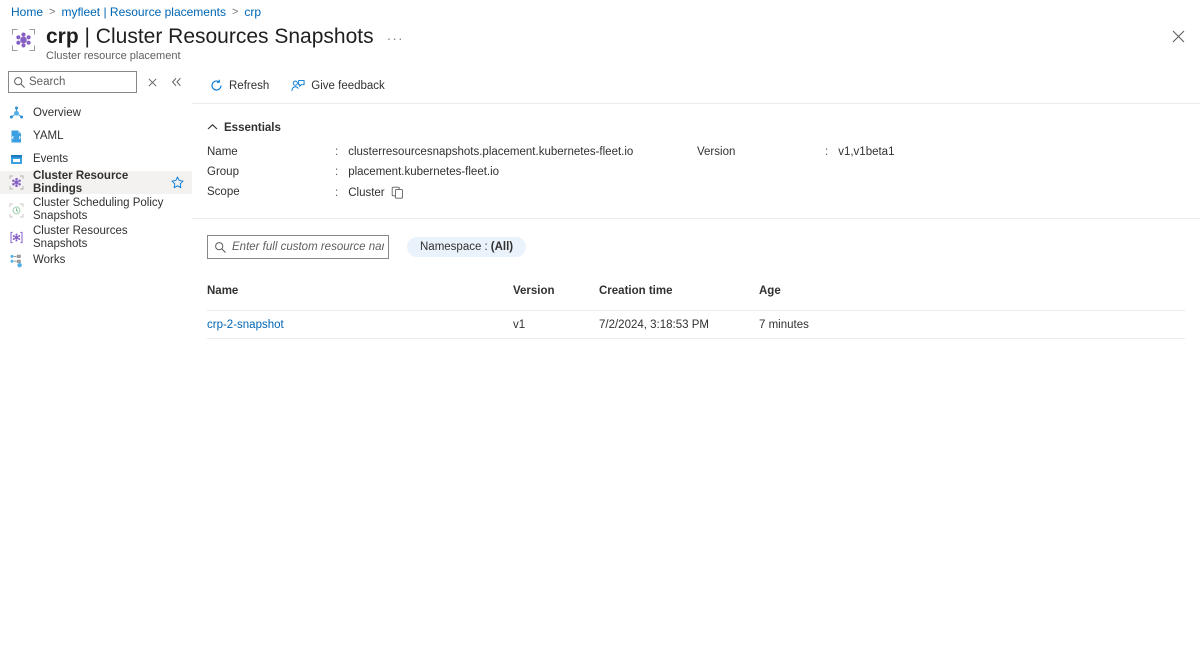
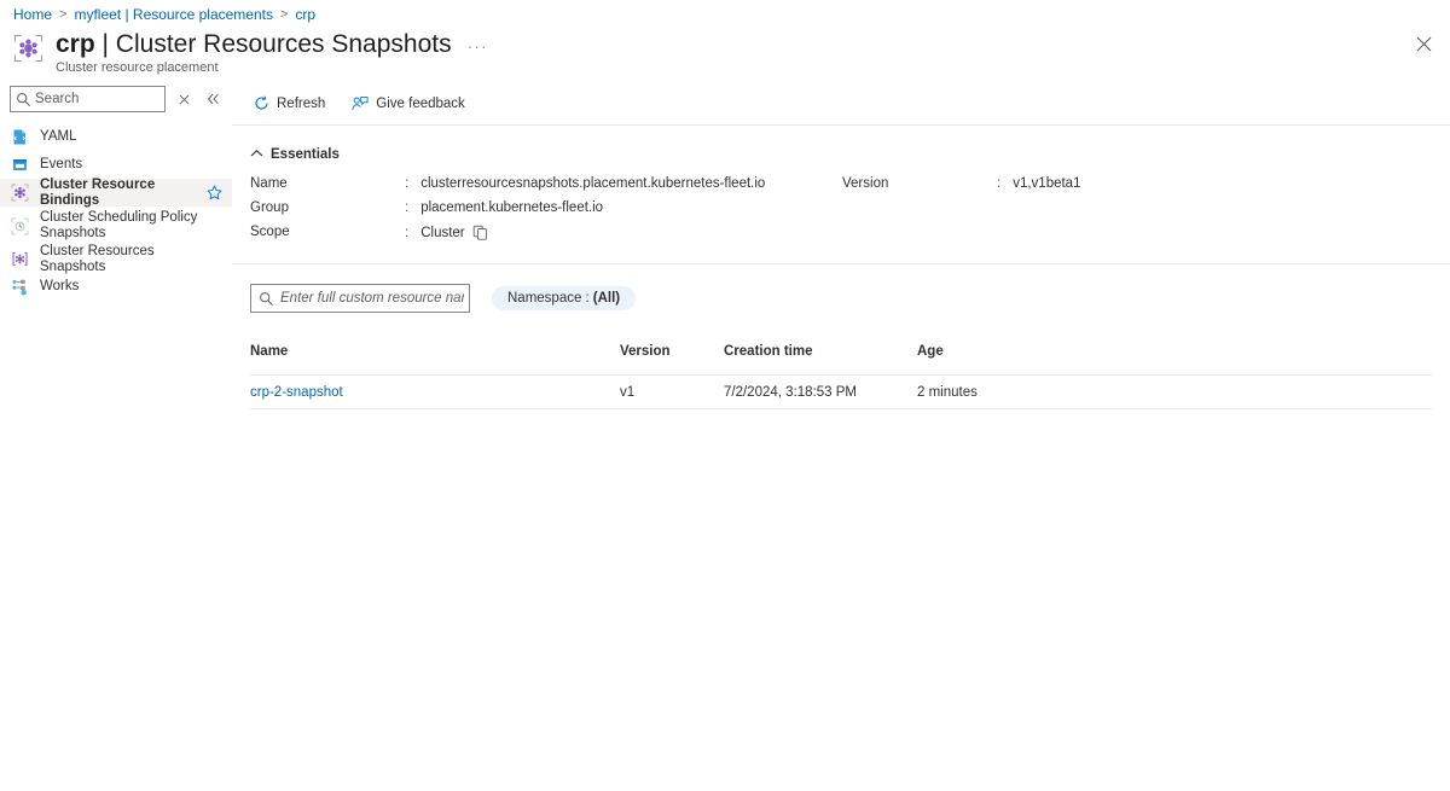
  Home
  >
  myfleet | Resource placements
  >
  crp
  crp | Cluster Resources Snapshots
  ···
  Cluster resource placement
  Search
- Overview
  YAML
  Events
  Cluster Resource Bindings
  Cluster Scheduling Policy Snapshots
  Cluster Resources Snapshots
  Works
  Refresh
  Give feedback
  Essentials
  Name
  :
  clusterresourcesnapshots.placement.kubernetes-fleet.io
  Group
  :
  placement.kubernetes-fleet.io
  Scope
  :
  Cluster
  Version
  :
  v1,v1beta1
  Enter full custom resource na
  Namespace :
  (All)
  Name
  Version
  Creation time
  Age
  crp-2-snapshot
  v1
  7/2/2024, 3:18:53 PM
- 7 minutes
+ 2 minutes
